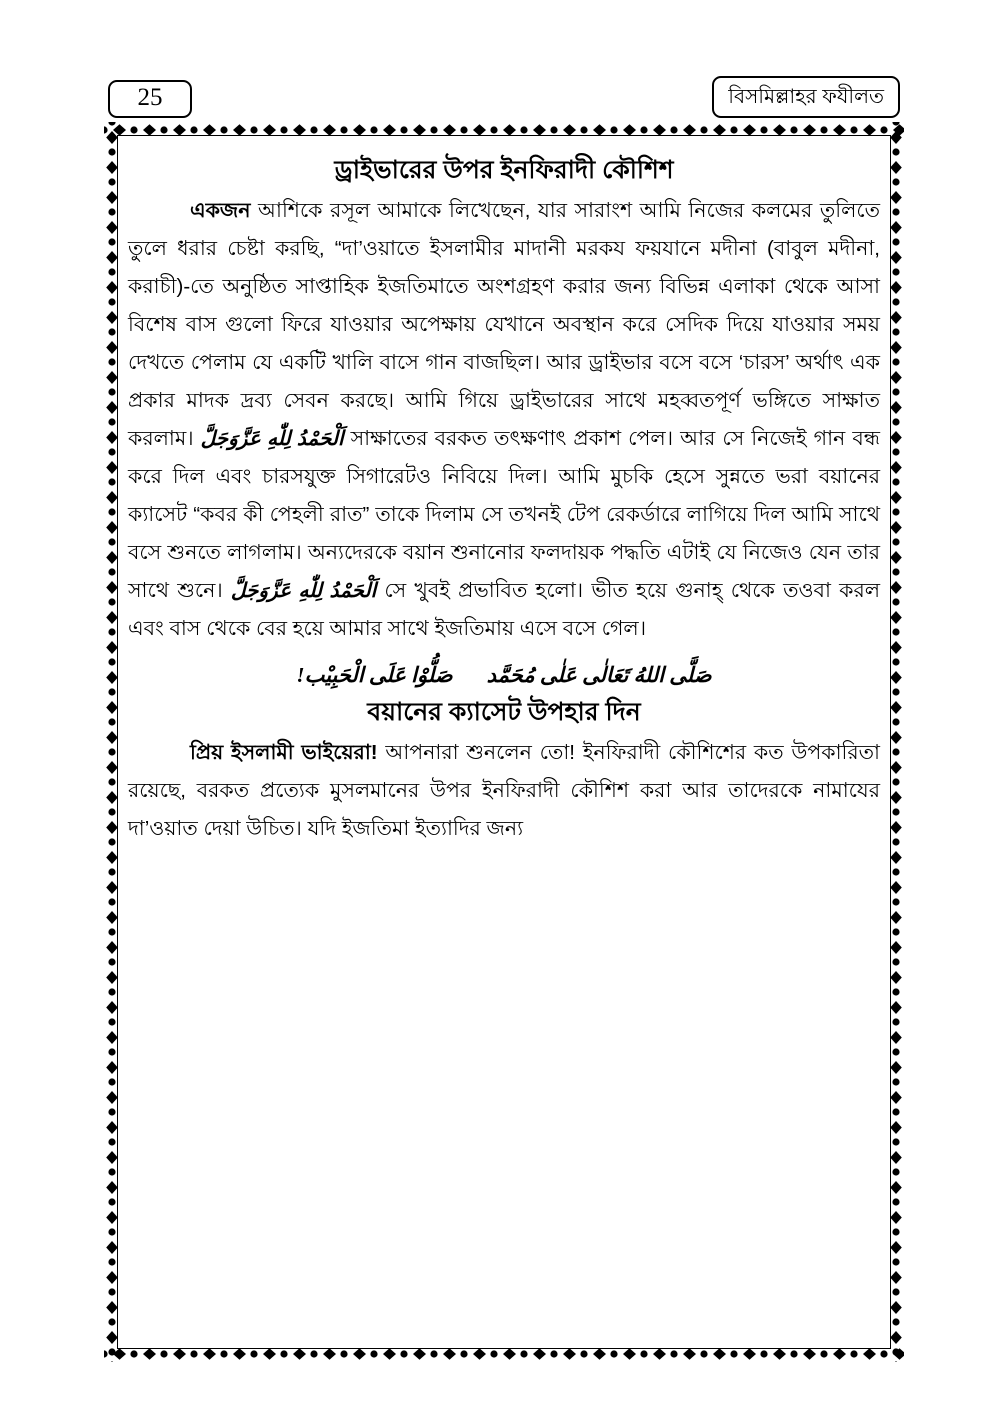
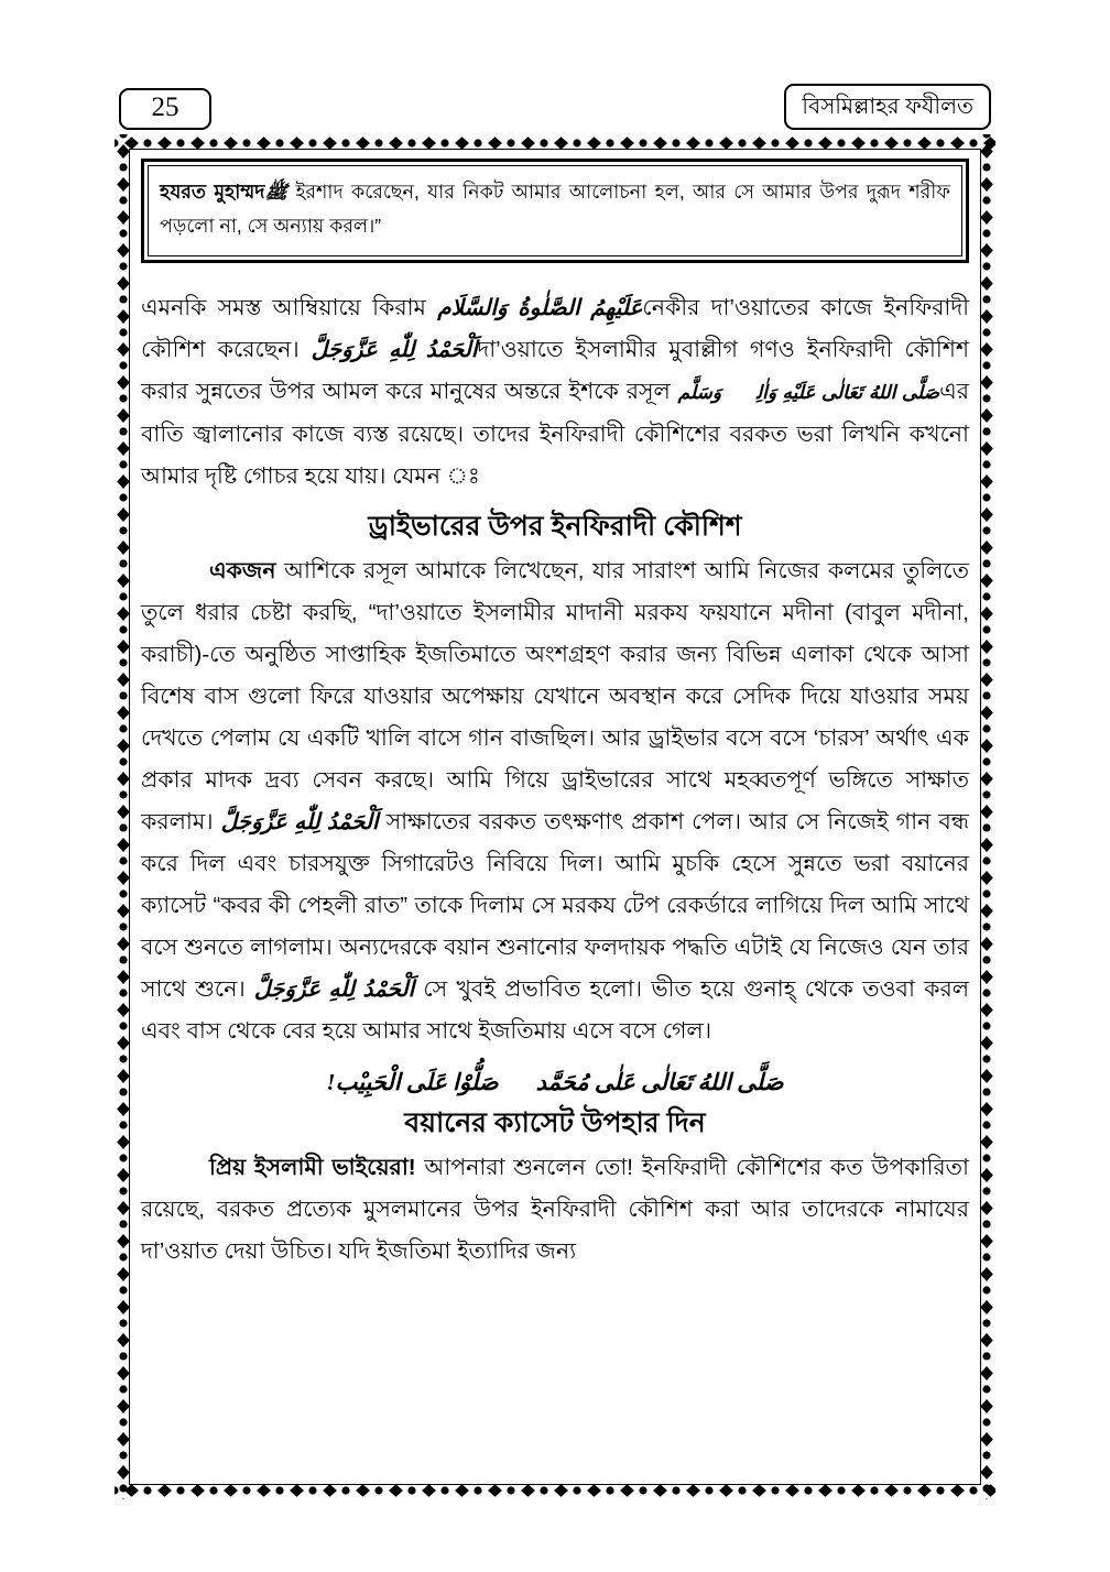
  25
  বিসমিল্লাহর ফযীলত
+ হযরত মুহাম্মদﷺ ইরশাদ করেছেন, যার নিকট আমার আলোচনা হল, আর সে আমার উপর দুরূদ শরীফ পড়লো না, সে অন্যায় করল।”
+ এমনকি সমস্ত আম্বিয়ায়ে কিরাম عَلَيْهِمُ الصَّلٰوةُ وَالسَّلَام নেকীর দা’ওয়াতের কাজে ইনফিরাদী কৌশিশ করেছেন। اَلْحَمْدُ لِلّٰهِ عَزَّوَجَلَّ দা’ওয়াতে ইসলামীর মুবাল্লীগ গণও ইনফিরাদী কৌশিশ করার সুন্নতের উপর আমল করে মানুষের অন্তরে ইশকে রসূল صَلَّى اللهُ تَعَالٰى عَلَيْهِ وَاٰلِهٖ وَسَلَّم এর বাতি জ্বালানোর কাজে ব্যস্ত রয়েছে। তাদের ইনফিরাদী কৌশিশের বরকত ভরা লিখনি কখনো আমার দৃষ্টি গোচর হয়ে যায়। যেমন ঃ
  ড্রাইভারের উপর ইনফিরাদী কৌশিশ
- একজন আশিকে রসূল আমাকে লিখেছেন, যার সারাংশ আমি নিজের কলমের তুলিতে তুলে ধরার চেষ্টা করছি, “দা’ওয়াতে ইসলামীর মাদানী মরকয ফয়যানে মদীনা (বাবুল মদীনা, করাচী)-তে অনুষ্ঠিত সাপ্তাহিক ইজতিমাতে অংশগ্রহণ করার জন্য বিভিন্ন এলাকা থেকে আসা বিশেষ বাস গুলো ফিরে যাওয়ার অপেক্ষায় যেখানে অবস্থান করে সেদিক দিয়ে যাওয়ার সময় দেখতে পেলাম যে একটি খালি বাসে গান বাজছিল। আর ড্রাইভার বসে বসে ‘চারস’ অর্থাৎ এক প্রকার মাদক দ্রব্য সেবন করছে। আমি গিয়ে ড্রাইভারের সাথে মহব্বতপূর্ণ ভঙ্গিতে সাক্ষাত করলাম। اَلْحَمْدُ لِلّٰهِ عَزَّوَجَلَّ সাক্ষাতের বরকত তৎক্ষণাৎ প্রকাশ পেল। আর সে নিজেই গান বন্ধ করে দিল এবং চারসযুক্ত সিগারেটও নিবিয়ে দিল। আমি মুচকি হেসে সুন্নতে ভরা বয়ানের ক্যাসেট “কবর কী পেহলী রাত” তাকে দিলাম সে তখনই টেপ রেকর্ডারে লাগিয়ে দিল আমি সাথে বসে শুনতে লাগলাম। অন্যদেরকে বয়ান শুনানোর ফলদায়ক পদ্ধতি এটাই যে নিজেও যেন তার সাথে শুনে। اَلْحَمْدُ لِلّٰهِ عَزَّوَجَلَّ সে খুবই প্রভাবিত হলো। ভীত হয়ে গুনাহ্ থেকে তওবা করল এবং বাস থেকে বের হয়ে আমার সাথে ইজতিমায় এসে বসে গেল।
+ একজন আশিকে রসূল আমাকে লিখেছেন, যার সারাংশ আমি নিজের কলমের তুলিতে তুলে ধরার চেষ্টা করছি, “দা’ওয়াতে ইসলামীর মাদানী মরকয ফয়যানে মদীনা (বাবুল মদীনা, করাচী)-তে অনুষ্ঠিত সাপ্তাহিক ইজতিমাতে অংশগ্রহণ করার জন্য বিভিন্ন এলাকা থেকে আসা বিশেষ বাস গুলো ফিরে যাওয়ার অপেক্ষায় যেখানে অবস্থান করে সেদিক দিয়ে যাওয়ার সময় দেখতে পেলাম যে একটি খালি বাসে গান বাজছিল। আর ড্রাইভার বসে বসে ‘চারস’ অর্থাৎ এক প্রকার মাদক দ্রব্য সেবন করছে। আমি গিয়ে ড্রাইভারের সাথে মহব্বতপূর্ণ ভঙ্গিতে সাক্ষাত করলাম। اَلْحَمْدُ لِلّٰهِ عَزَّوَجَلَّ সাক্ষাতের বরকত তৎক্ষণাৎ প্রকাশ পেল। আর সে নিজেই গান বন্ধ করে দিল এবং চারসযুক্ত সিগারেটও নিবিয়ে দিল। আমি মুচকি হেসে সুন্নতে ভরা বয়ানের ক্যাসেট “কবর কী পেহলী রাত” তাকে দিলাম সে মরকয টেপ রেকর্ডারে লাগিয়ে দিল আমি সাথে বসে শুনতে লাগলাম। অন্যদেরকে বয়ান শুনানোর ফলদায়ক পদ্ধতি এটাই যে নিজেও যেন তার সাথে শুনে। اَلْحَمْدُ لِلّٰهِ عَزَّوَجَلَّ সে খুবই প্রভাবিত হলো। ভীত হয়ে গুনাহ্ থেকে তওবা করল এবং বাস থেকে বের হয়ে আমার সাথে ইজতিমায় এসে বসে গেল।
  صَلَّى اللهُ تَعَالٰى عَلٰى مُحَمَّدصَلُّوْا عَلَى الْحَبِيْب!
  বয়ানের ক্যাসেট উপহার দিন
  প্রিয় ইসলামী ভাইয়েরা! আপনারা শুনলেন তো! ইনফিরাদী কৌশিশের কত উপকারিতা রয়েছে, বরকত প্রত্যেক মুসলমানের উপর ইনফিরাদী কৌশিশ করা আর তাদেরকে নামাযের দা’ওয়াত দেয়া উচিত। যদি ইজতিমা ইত্যাদির জন্য
